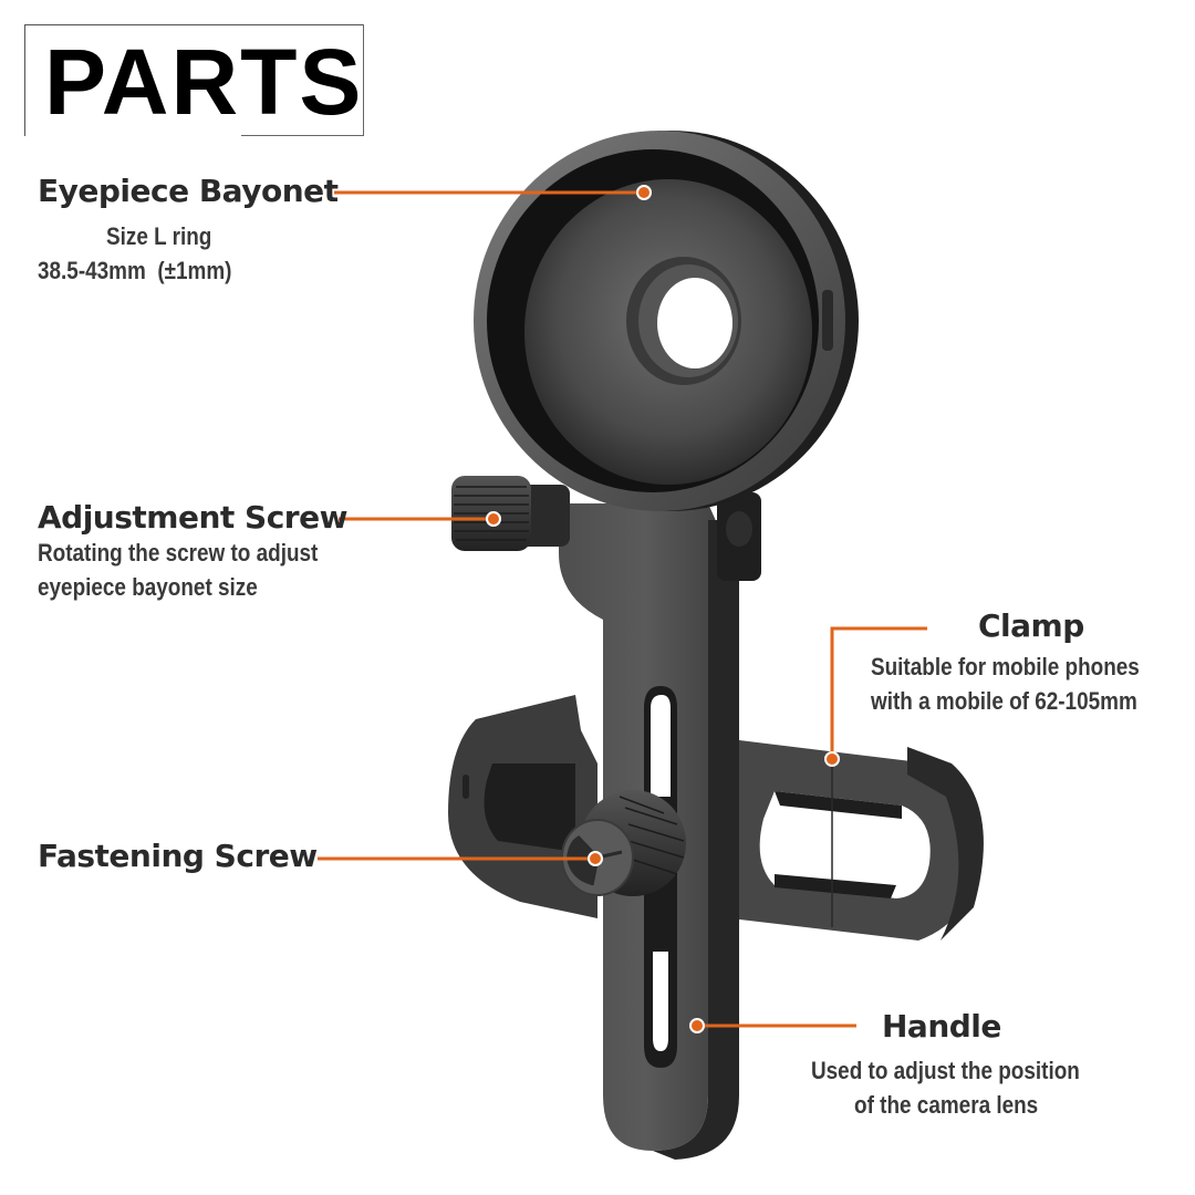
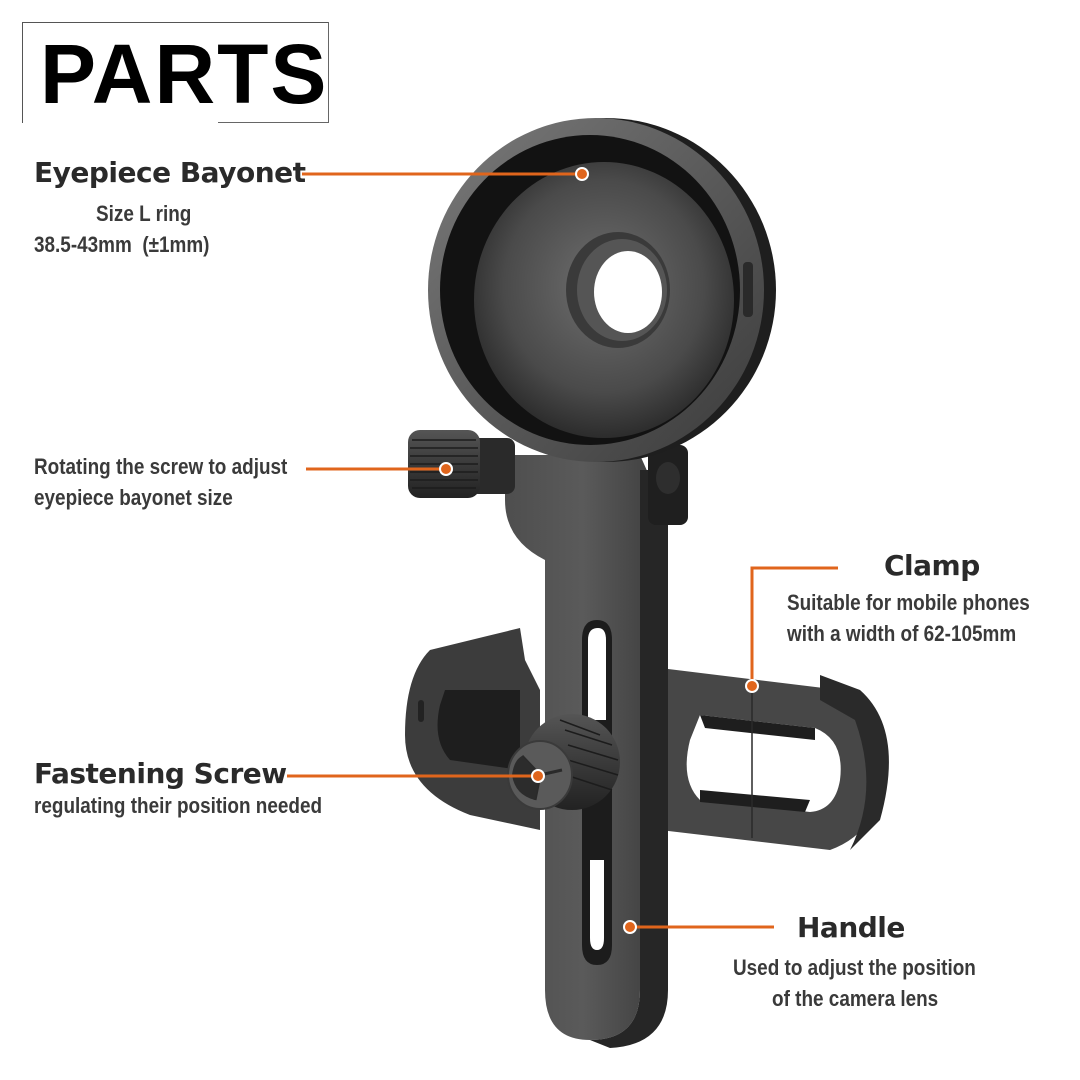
  PARTS
  Eyepiece Bayonet
  Size L ring
  38.5-43mm (±1mm)
- Adjustment Screw
  Rotating the screw to adjust
  eyepiece bayonet size
  Clamp
  Suitable for mobile phones
- with a mobile of 62-105mm
+ with a width of 62-105mm
  Fastening Screw
+ regulating their position needed
  Handle
  Used to adjust the position
  of the camera lens
